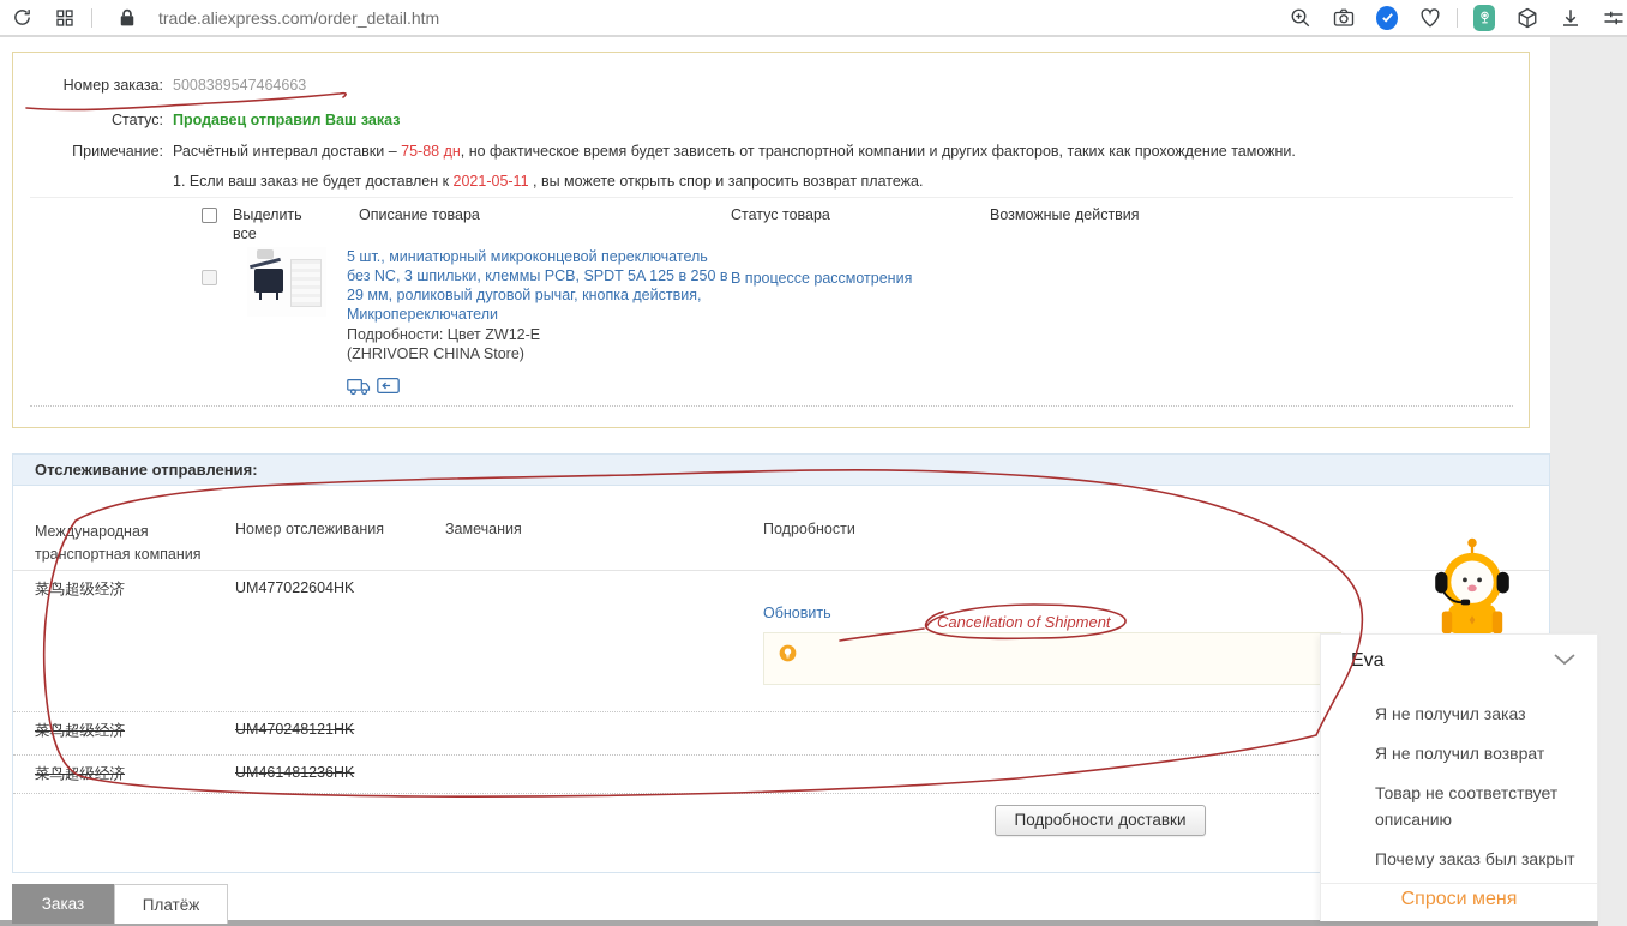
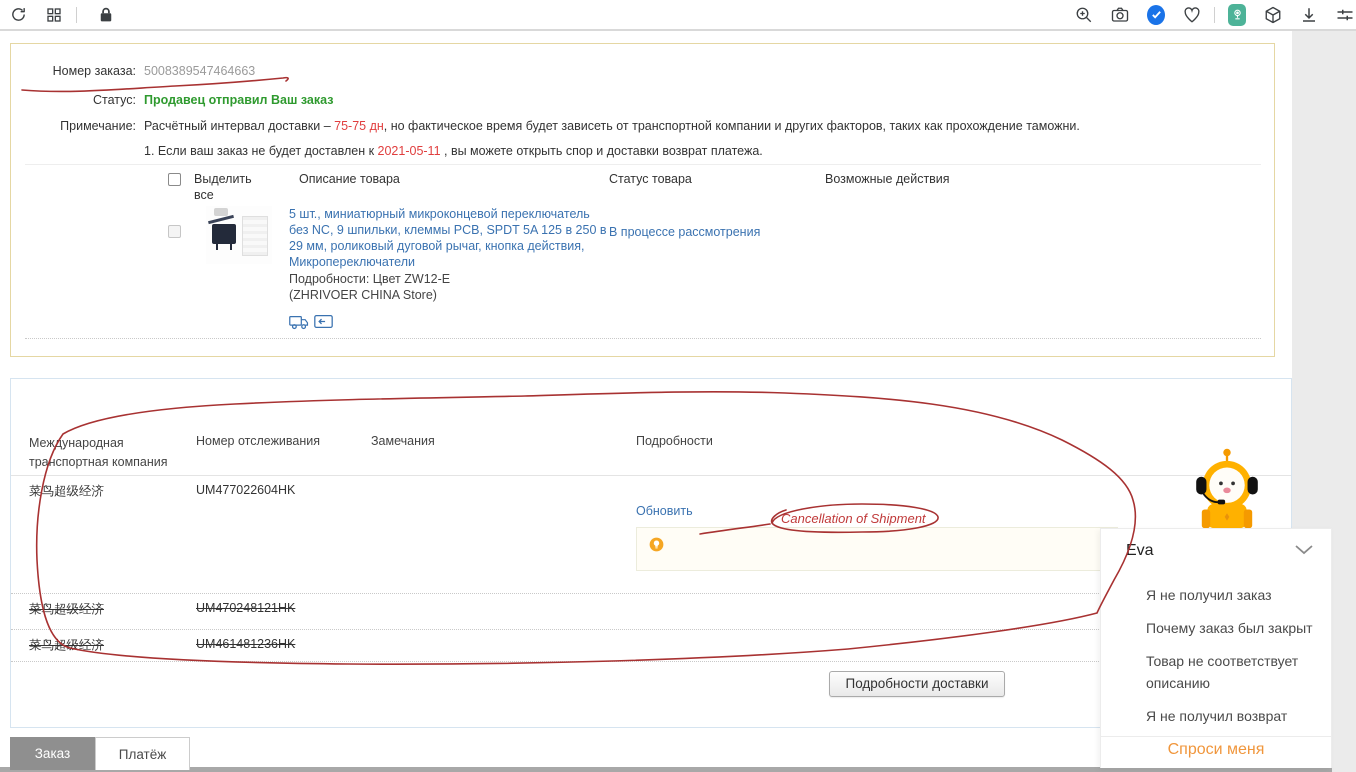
- trade.aliexpress.com/order_detail.htm
  Номер заказа:
  5008389547464663
  Статус:
  Продавец отправил Ваш заказ
  Примечание:
- Расчётный интервал доставки – 75-88 дн, но фактическое время будет зависеть от транспортной компании и других факторов, таких как прохождение таможни.
+ Расчётный интервал доставки – 75-75 дн, но фактическое время будет зависеть от транспортной компании и других факторов, таких как прохождение таможни.
- 1. Если ваш заказ не будет доставлен к 2021-05-11 , вы можете открыть спор и запросить возврат платежа.
+ 1. Если ваш заказ не будет доставлен к 2021-05-11 , вы можете открыть спор и доставки возврат платежа.
  Выделить все
  Описание товара
  Статус товара
  Возможные действия
- 5 шт., миниатюрный микроконцевой переключатель без NC, 3 шпильки, клеммы PCB, SPDT 5A 125 в 250 в 29 мм, роликовый дуговой рычаг, кнопка действия, Микропереключатели
+ 5 шт., миниатюрный микроконцевой переключатель без NC, 9 шпильки, клеммы PCB, SPDT 5A 125 в 250 в 29 мм, роликовый дуговой рычаг, кнопка действия, Микропереключатели
  Подробности: Цвет ZW12-E
  (ZHRIVOER CHINA Store)
  В процессе рассмотрения
- Отслеживание отправления:
  Международная транспортная компания
  Номер отслеживания
  Замечания
  Подробности
  菜鸟超级经济
  UM477022604HK
  Обновить
  菜鸟超级经济
  UM470248121HK
  菜鸟超级经济
  UM461481236HK
  Подробности доставки
  Eva
  Я не получил заказ
- Я не получил возврат
+ Почему заказ был закрыт
  Товар не соответствует описанию
- Почему заказ был закрыт
+ Я не получил возврат
  Спроси меня
  Заказ
  Платёж
  Cancellation of Shipment
